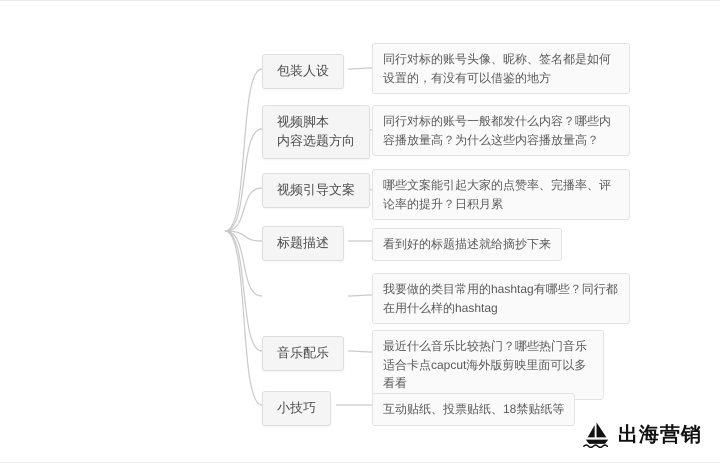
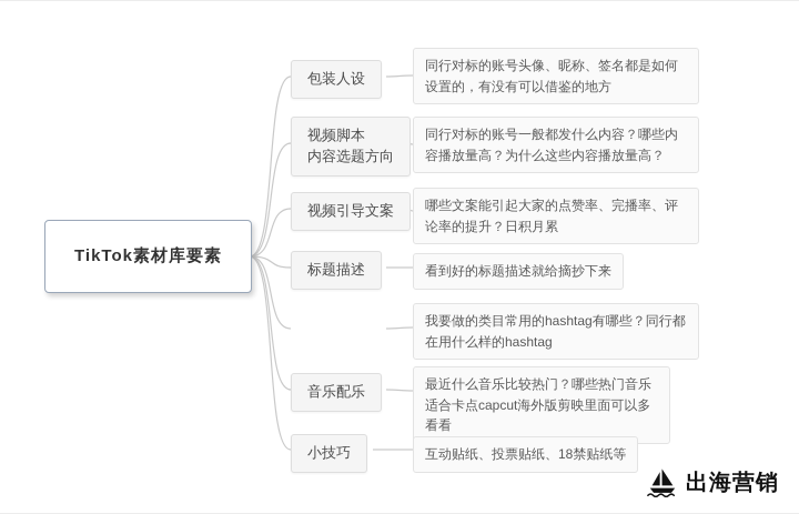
+ TikTok素材库要素
  包装人设
  同行对标的账号头像、昵称、签名都是如何设置的，有没有可以借鉴的地方
  视频脚本
  内容选题方向
  同行对标的账号一般都发什么内容？哪些内容播放量高？为什么这些内容播放量高？
  视频引导文案
  哪些文案能引起大家的点赞率、完播率、评论率的提升？日积月累
  标题描述
  看到好的标题描述就给摘抄下来
  我要做的类目常用的hashtag有哪些？同行都在用什么样的hashtag
  音乐配乐
  最近什么音乐比较热门？哪些热门音乐适合卡点capcut海外版剪映里面可以多看看
  小技巧
  互动贴纸、投票贴纸、18禁贴纸等
  出海营销
